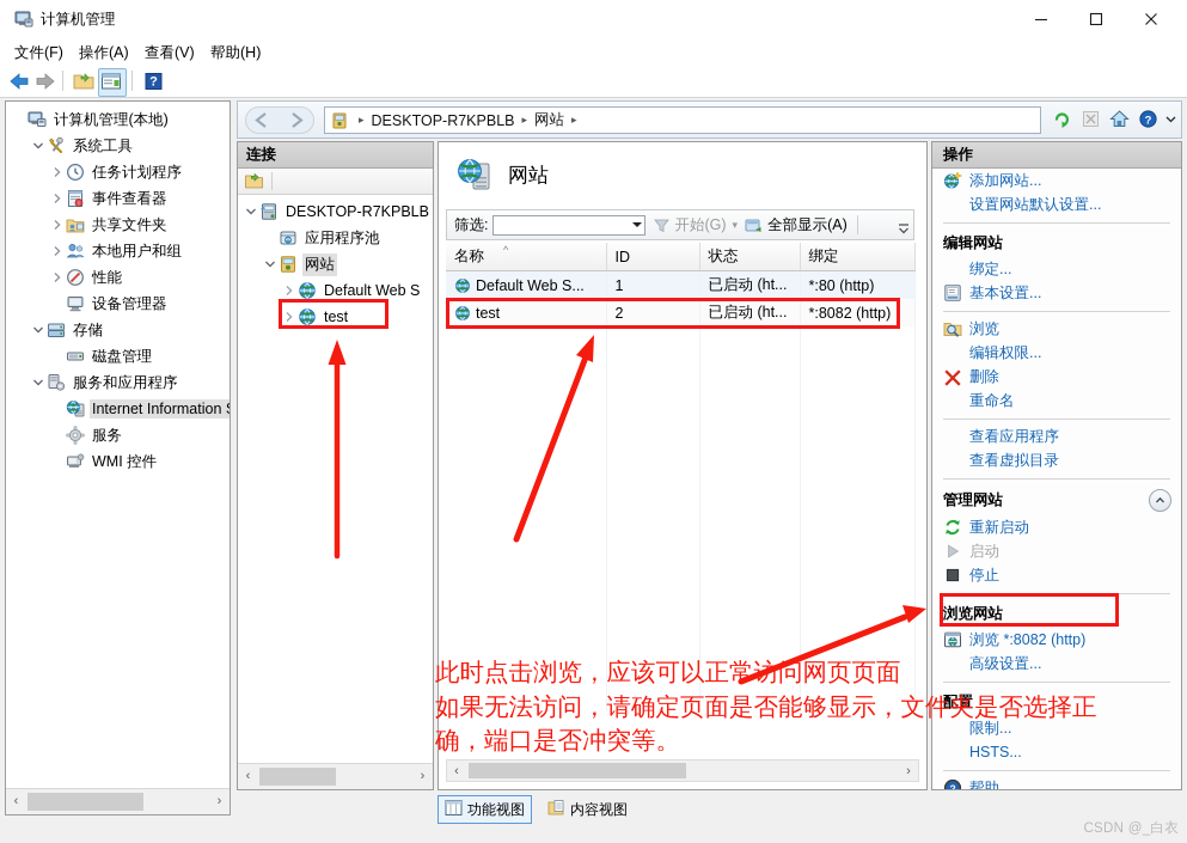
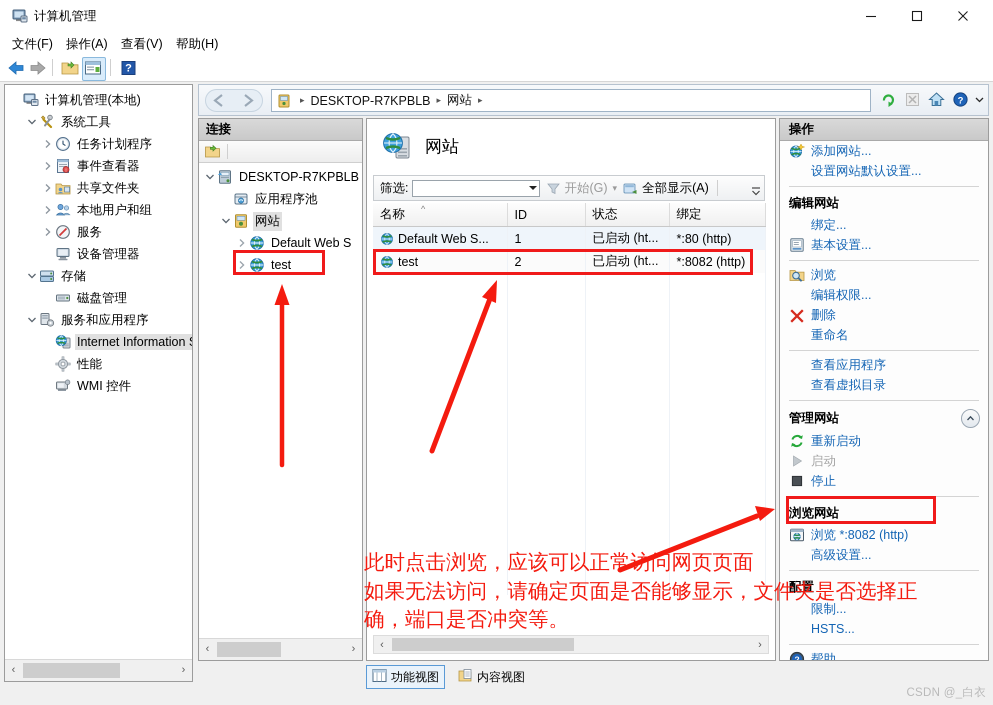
  计算机管理
  文件(F)
  操作(A)
  查看(V)
  帮助(H)
  ?
  计算机管理(本地)
  系统工具
  任务计划程序
  事件查看器
  共享文件夹
  本地用户和组
- 性能
+ 服务
  设备管理器
  存储
  磁盘管理
  服务和应用程序
  Internet Information
- 服务
+ 性能
  WMI 控件
  ‹
  ›
  ▸
  DESKTOP-R7KPBLB
  ▸
  网站
  ▸
  ?
  连接
  DESKTOP-R7KPBLB
  应用程序池
  网站
  Default Web S
  test
  ‹
  ›
  网站
  筛选:
  开始(G)
  ▾
  全部显示(A)
  名称 ^	ID	状态	绑定
  Default Web S...	1	已启动 (ht...	*:80 (http)
  test	2	已启动 (ht...	*:8082 (http)
  ‹
  ›
  功能视图
  内容视图
  操作
  添加网站...
  设置网站默认设置...
  编辑网站
  绑定...
  基本设置...
  浏览
  编辑权限...
  删除
  重命名
  查看应用程序
  查看虚拟目录
  管理网站
  重新启动
  启动
  停止
  浏览网站
  浏览 *:8082 (http)
  高级设置...
  配置
  限制...
  HSTS...
  ?
  帮助
  此时点击浏览，应该可以正常访问网页页面
  如果无法访问，请确定页面是否能够显示，文件夹是否选择正
  确，端口是否冲突等。
  CSDN @_白衣
